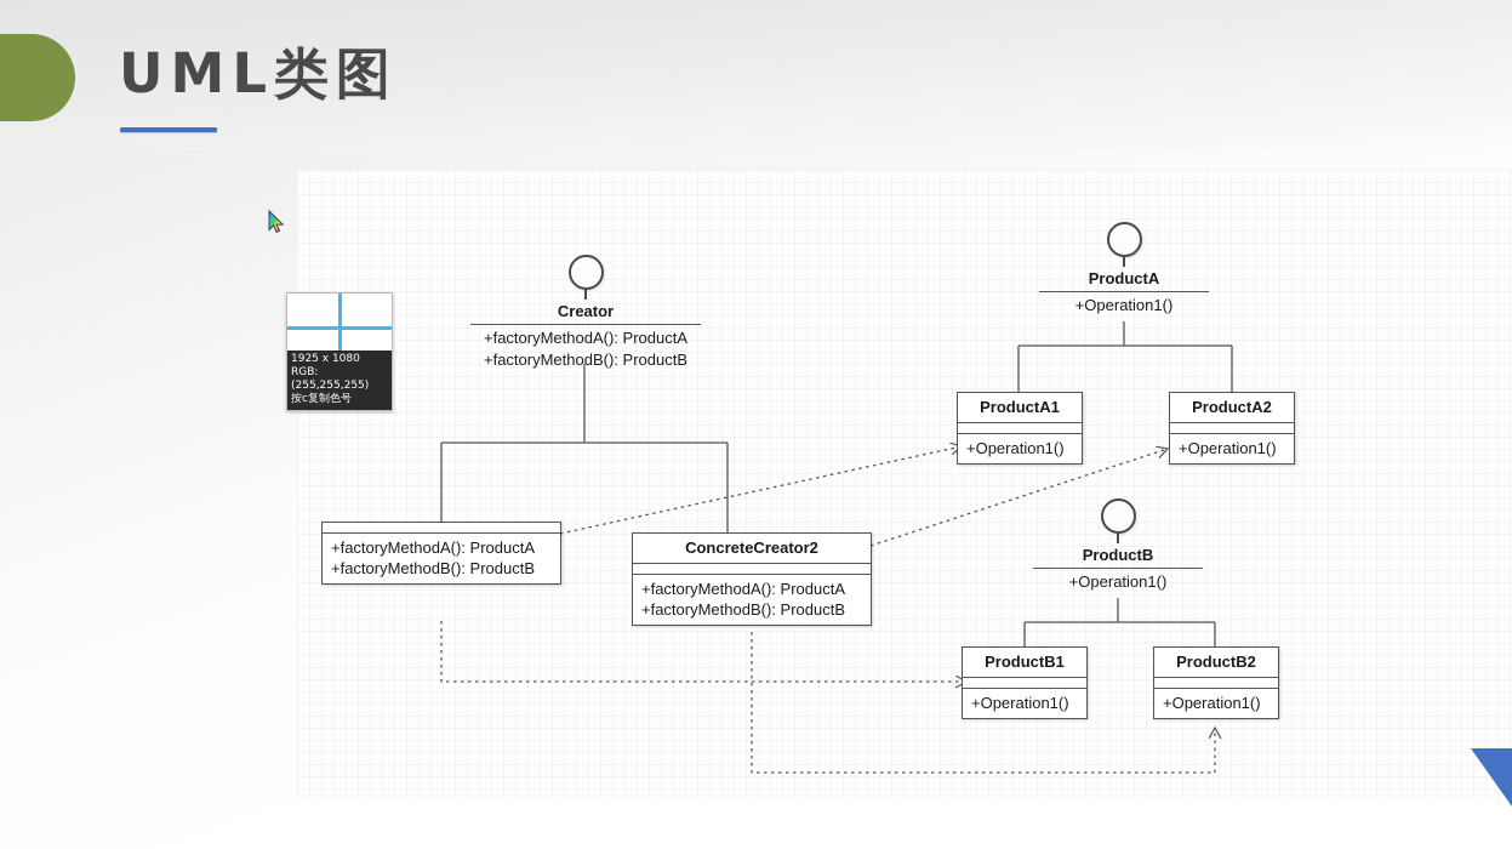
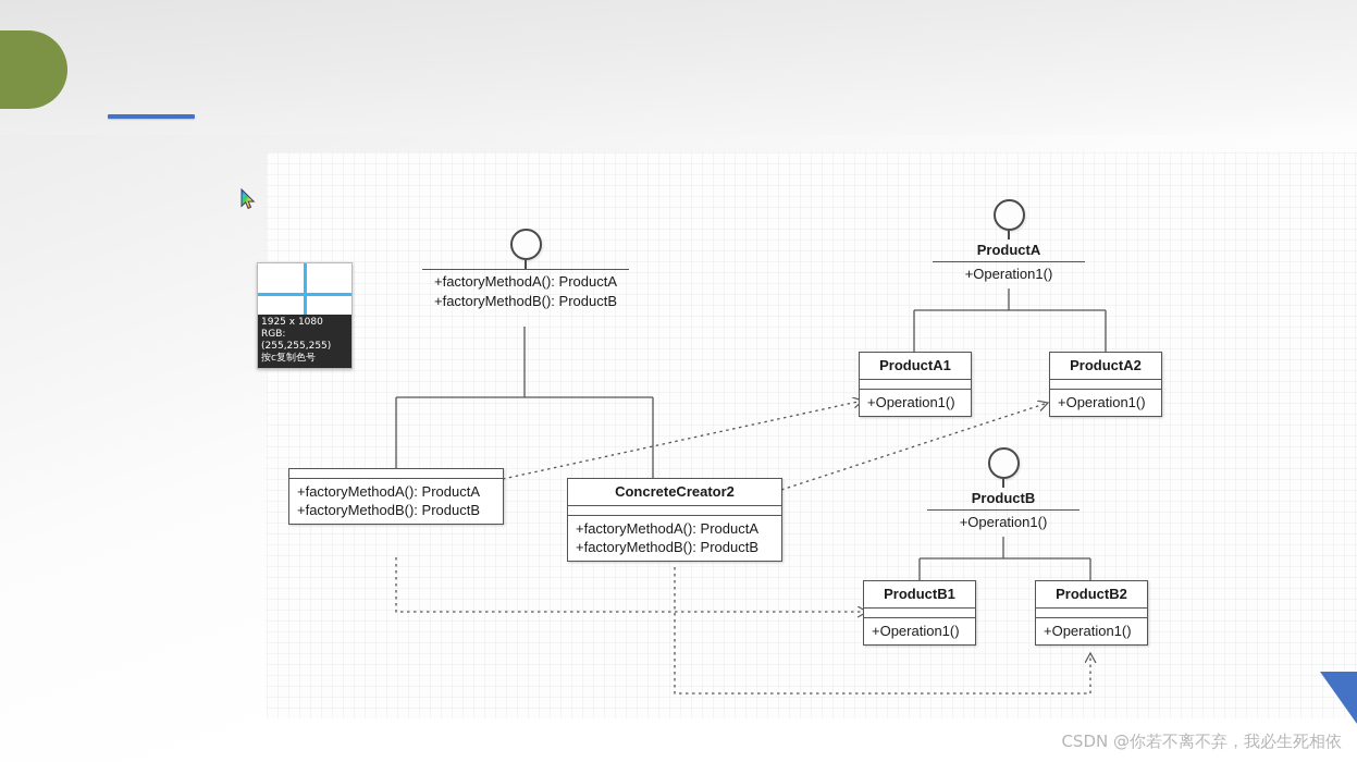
- UML类图
- Creator
  +factoryMethodA(): ProductA
  +factoryMethodB(): ProductB
  +factoryMethodA(): ProductA
  +factoryMethodB(): ProductB
  ConcreteCreator2
  +factoryMethodA(): ProductA
  +factoryMethodB(): ProductB
  ProductA
  +Operation1()
  ProductA1
  +Operation1()
  ProductA2
  +Operation1()
  ProductB
  +Operation1()
  ProductB1
  +Operation1()
  ProductB2
  +Operation1()
  1925 x 1080
  RGB:(255,255,255)
  按c复制色号
+ CSDN @你若不离不弃，我必生死相依
